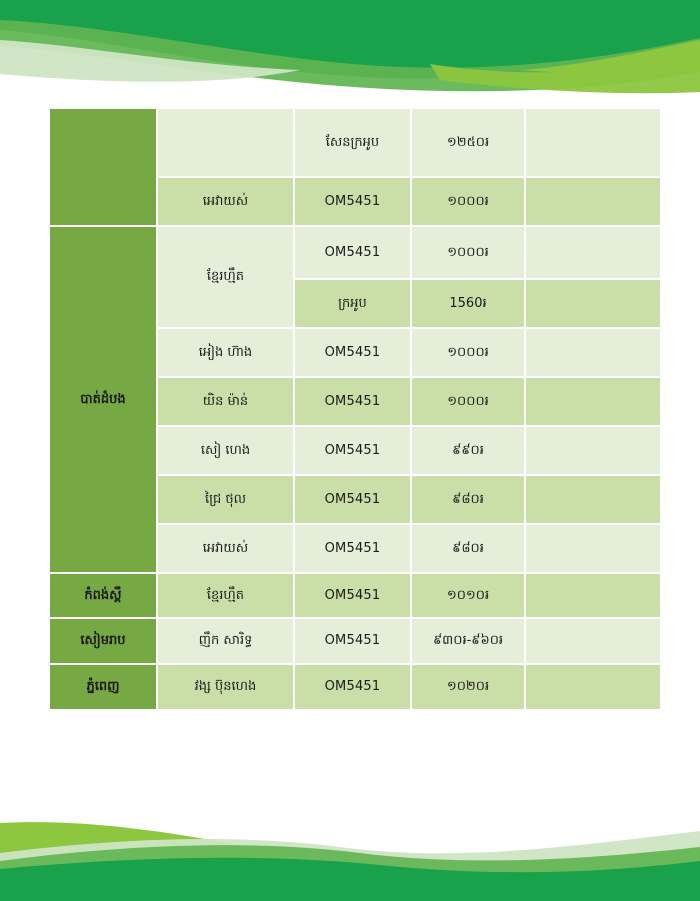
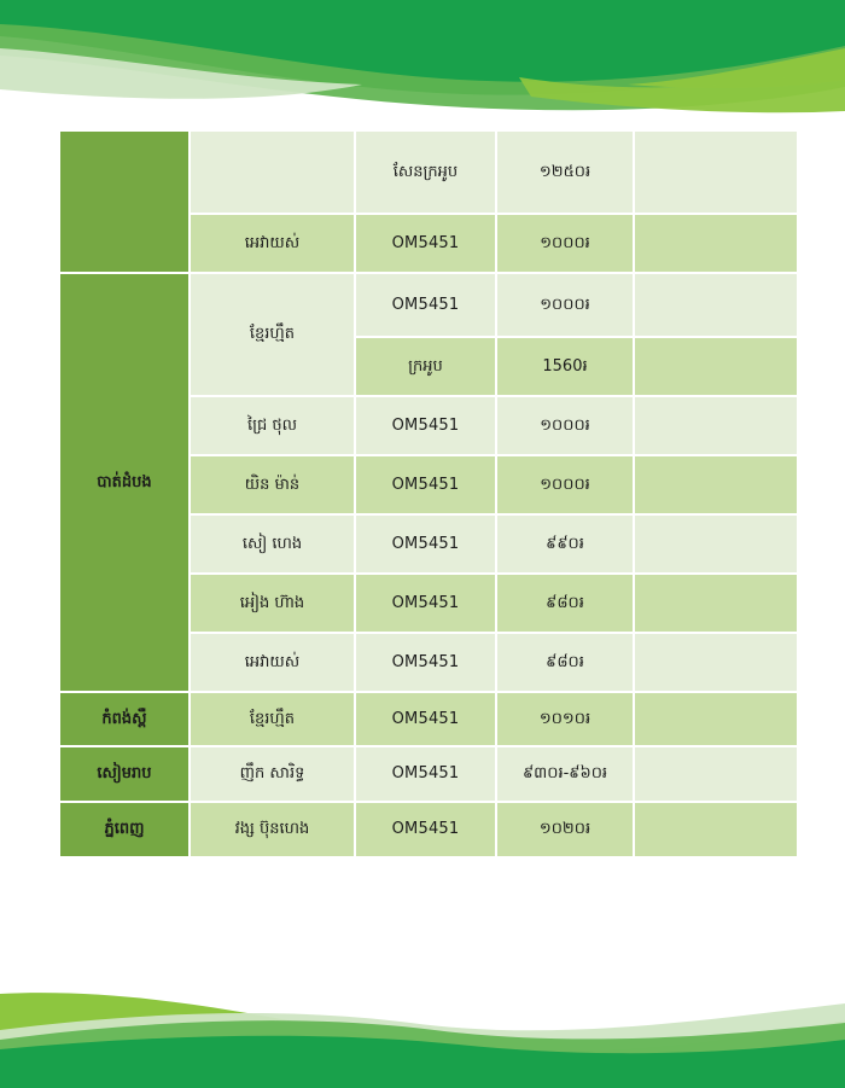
  		សែនក្រអូប	១២៥០៛
  អេវាយស់	OM5451	១០០០៛
  បាត់ដំបង	ខ្មែរហ្មឹត	OM5451	១០០០៛
  ក្រអូប	1560៛
- អៀង ហ៊ាង	OM5451	១០០០៛
+ ជ្រៃ ថុល	OM5451	១០០០៛
  យិន ម៉ាន់	OM5451	១០០០៛
  សៀ ហេង	OM5451	៩៩០៛
- ជ្រៃ ថុល	OM5451	៩៨០៛
+ អៀង ហ៊ាង	OM5451	៩៨០៛
  អេវាយស់	OM5451	៩៨០៛
  កំពង់ស្ពឺ	ខ្មែរហ្មឹត	OM5451	១០១០៛
  សៀមរាប	ញឹក សារិទ្ធ	OM5451	៩៣០៛-៩៦០៛
  ភ្នំពេញ	វង្ស ប៊ុនហេង	OM5451	១០២០៛
